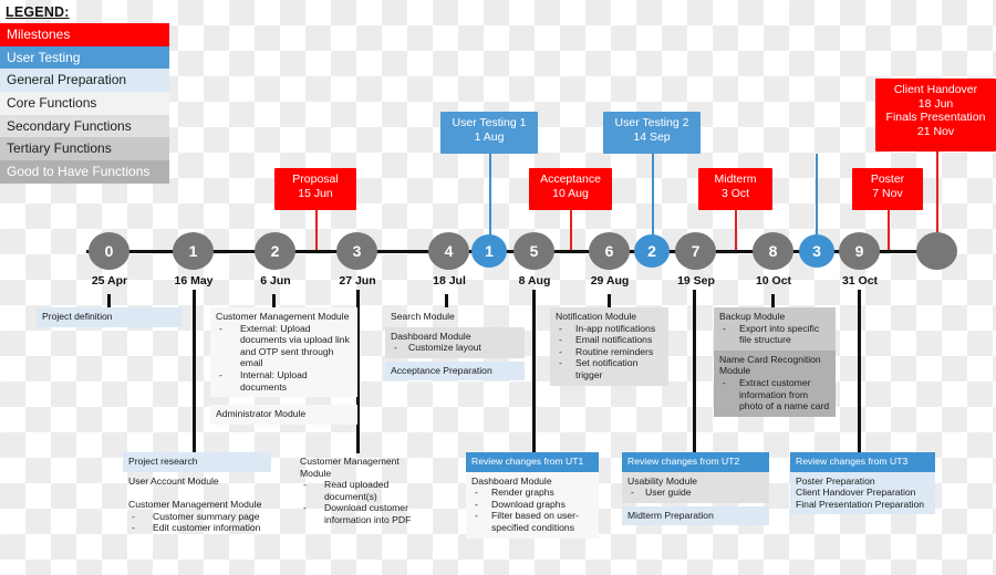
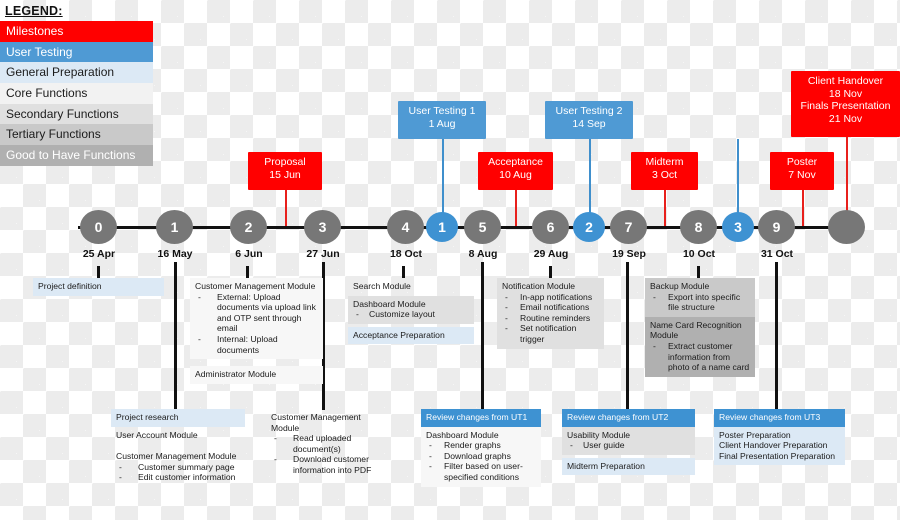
  LEGEND:
  Milestones
  User Testing
  General Preparation
  Core Functions
  Secondary Functions
  Tertiary Functions
  Good to Have Functions
  Proposal
  15 Jun
  User Testing 1
  1 Aug
  Acceptance
  10 Aug
  User Testing 2
  14 Sep
  Midterm
  3 Oct
  Poster
  7 Nov
  Client Handover
- 18 Jun
+ 18 Nov
  Finals Presentation
  21 Nov
  0
  1
  2
  3
  4
  1
  5
  6
  2
  7
  8
  3
  9
  25 Apr
  16 May
  6 Jun
  27 Jun
- 18 Jul
+ 18 Oct
  8 Aug
  29 Aug
  19 Sep
  10 Oct
  31 Oct
  Project definition
  Customer Management Module
  -
  External: Upload documents via upload link and OTP sent through email
  -
  Internal: Upload documents
  Administrator Module
  Search Module
  Dashboard Module
  -
  Customize layout
  Acceptance Preparation
  Notification Module
  -
  In-app notifications
  -
  Email notifications
  -
  Routine reminders
  -
  Set notification trigger
  Backup Module
  -
  Export into specific file structure
  Name Card Recognition Module
  -
  Extract customer information from photo of a name card
  Project research
  User Account Module
  Customer Management Module
  -
  Customer summary page
  -
  Edit customer information
  Customer Management Module
  -
  Read uploaded document(s)
  -
  Download customer information into PDF
  Review changes from UT1
  Dashboard Module
  -
  Render graphs
  -
  Download graphs
  -
  Filter based on user-specified conditions
  Review changes from UT2
  Usability Module
  -
  User guide
  Midterm Preparation
  Review changes from UT3
  Poster Preparation
  Client Handover Preparation
  Final Presentation Preparation
